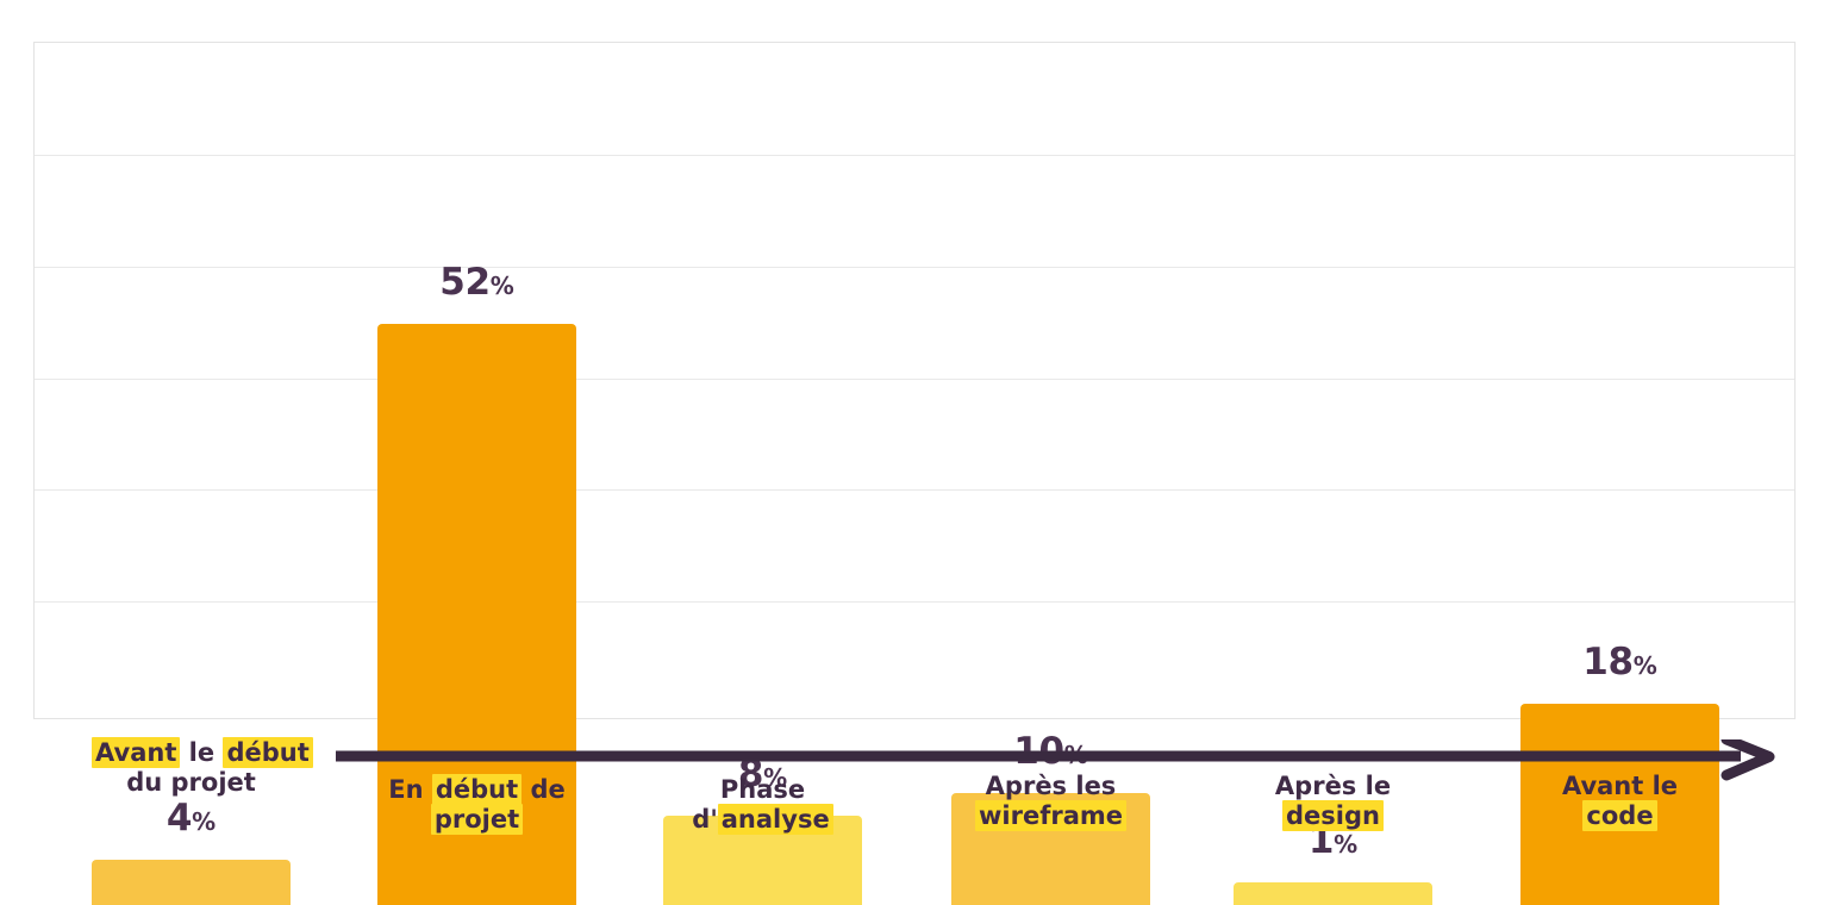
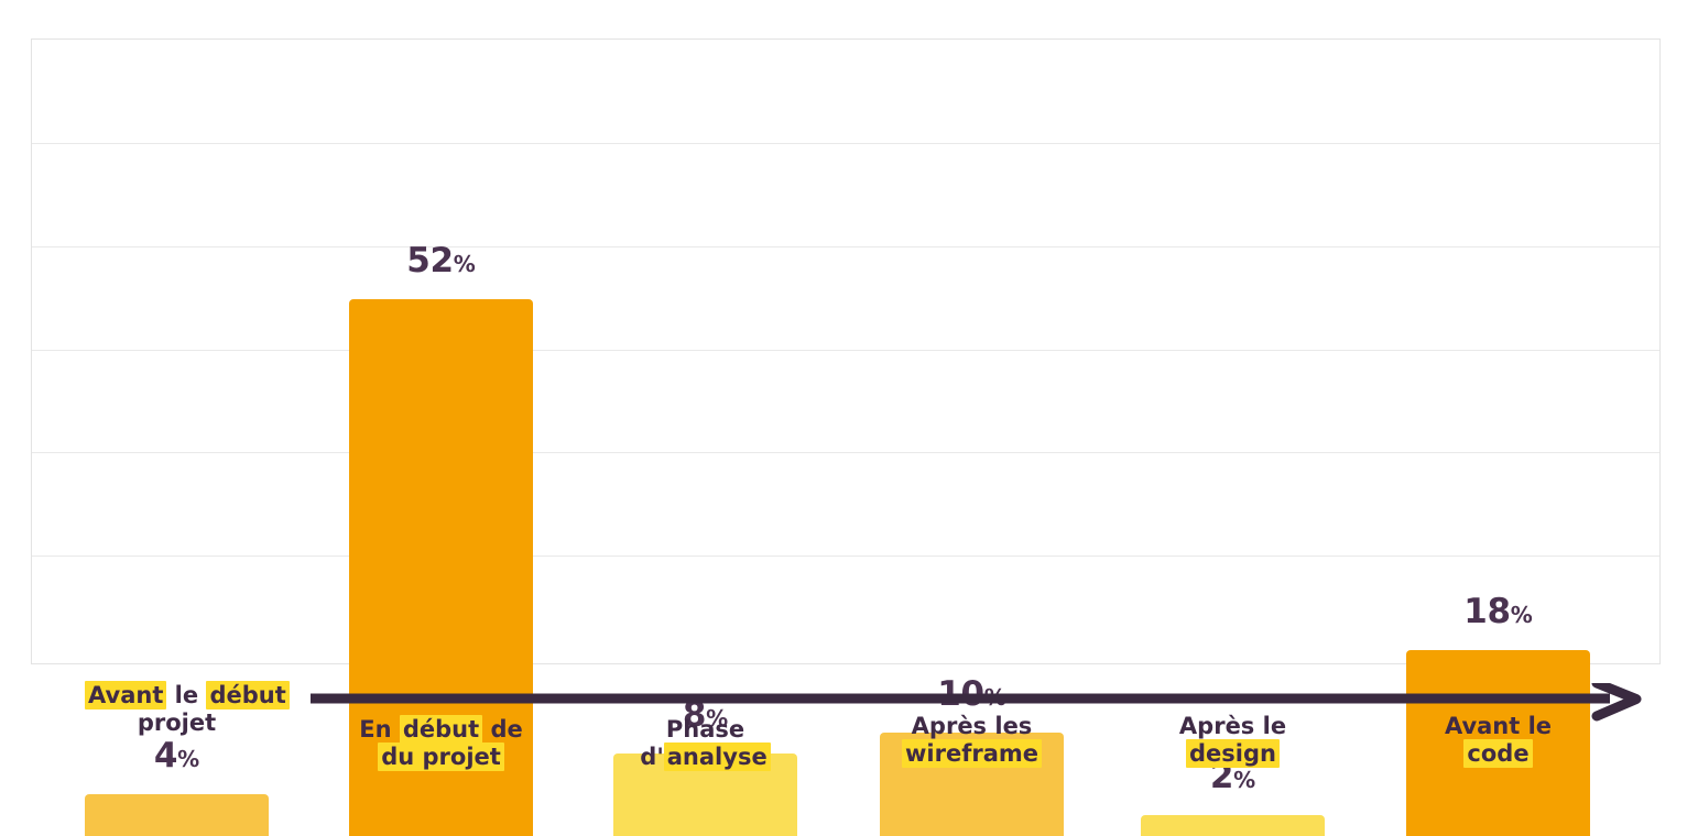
  4%
  52%
  8%
- 1%
+ 2%
  18%
  Avant le début
- du projet
+ projet
  En début de
- projet
+ du projet
  Phase
  d' analyse
  Après les
  wireframe
  Après le
  design
  Avant le
  code
